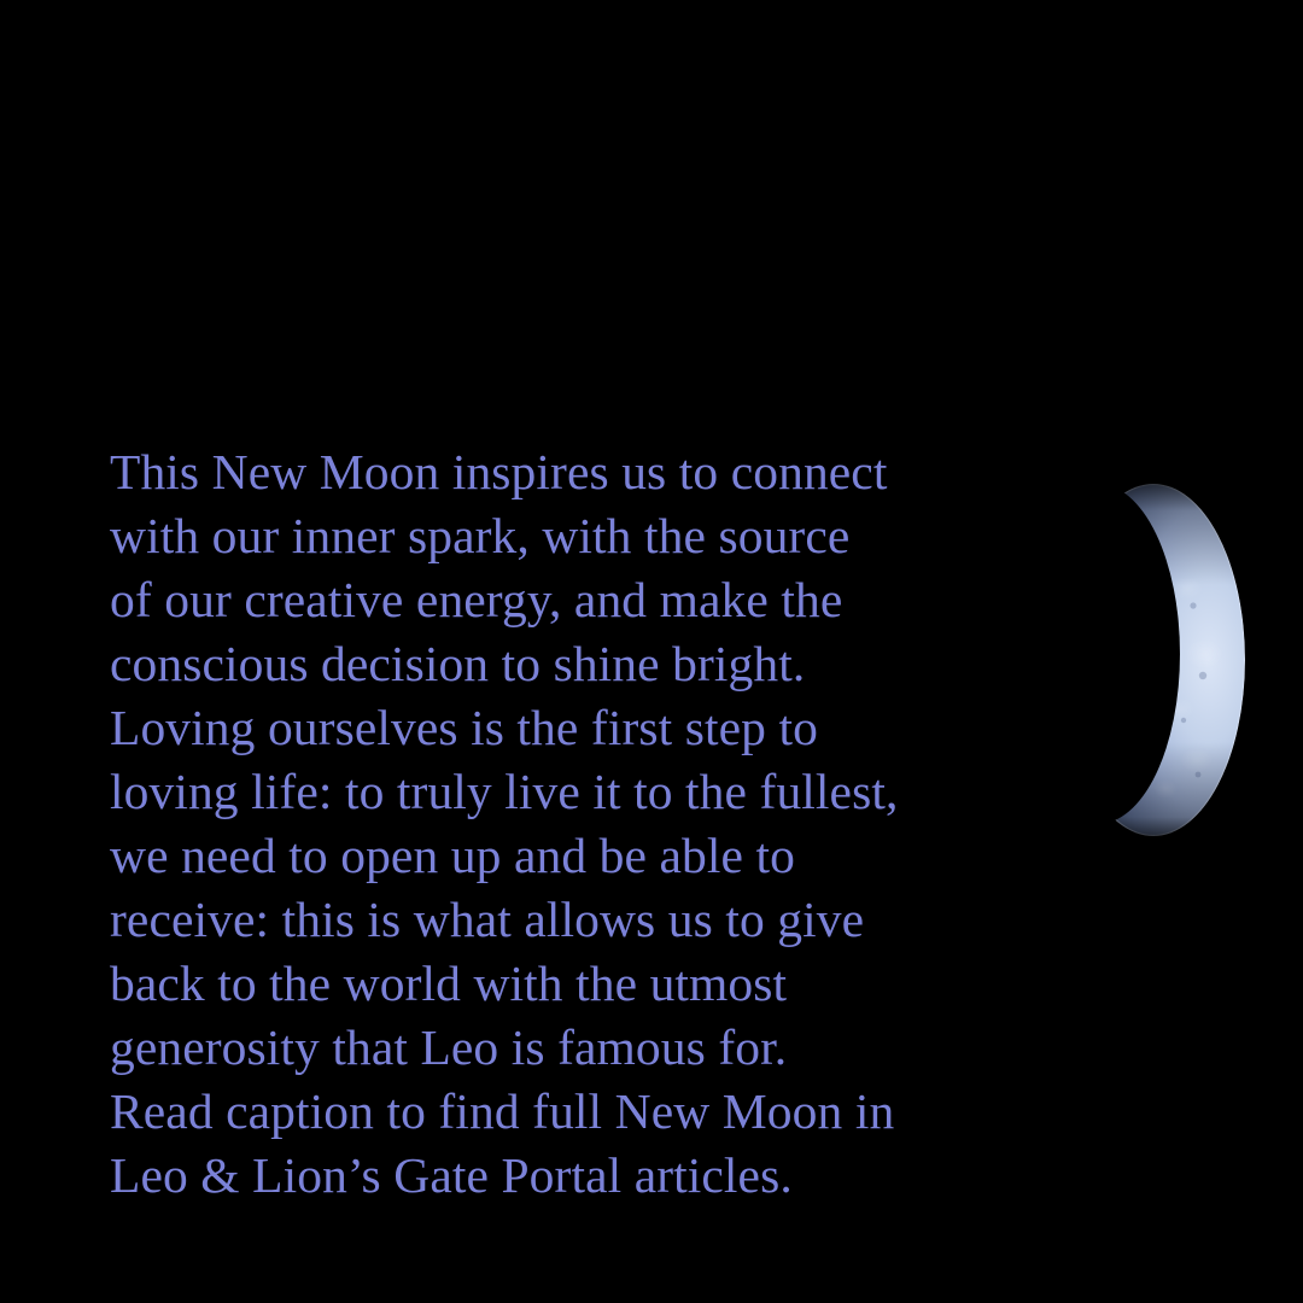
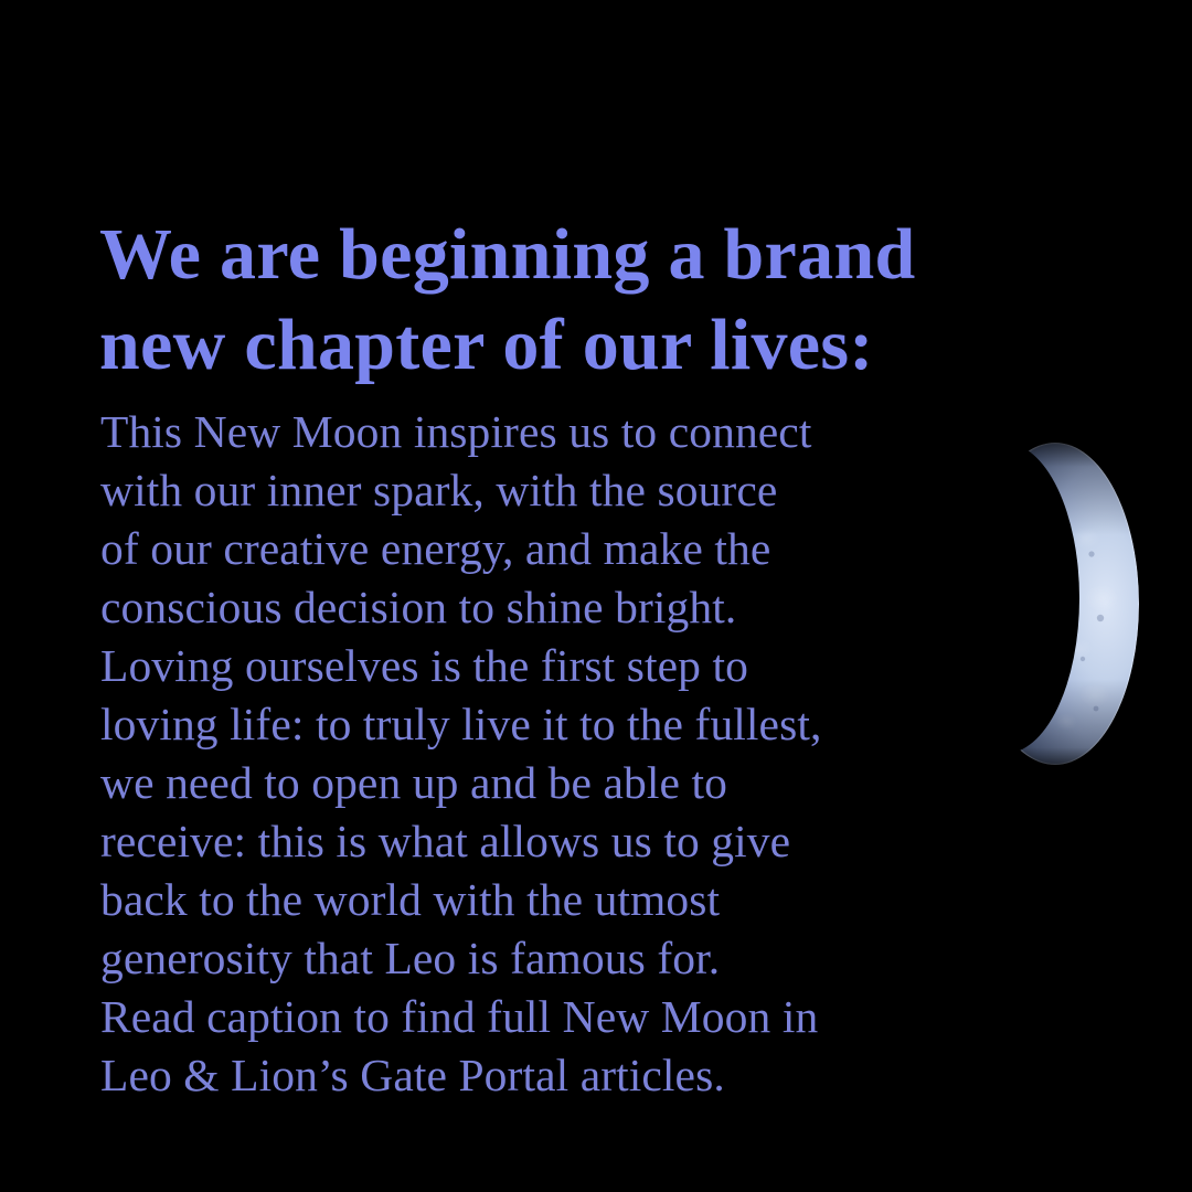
+ We are beginning a brand
+ new chapter of our lives:
  This New Moon inspires us to connect
  with our inner spark, with the source
  of our creative energy, and make the
  conscious decision to shine bright.
  Loving ourselves is the first step to
  loving life: to truly live it to the fullest,
  we need to open up and be able to
  receive: this is what allows us to give
  back to the world with the utmost
  generosity that Leo is famous for.
  Read caption to find full New Moon in
  Leo & Lion’s Gate Portal articles.
